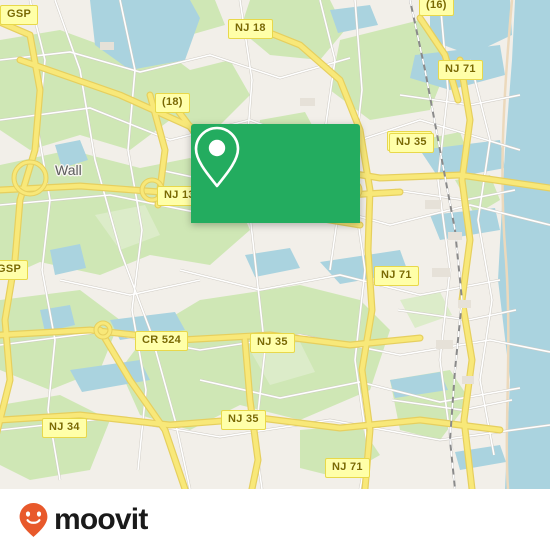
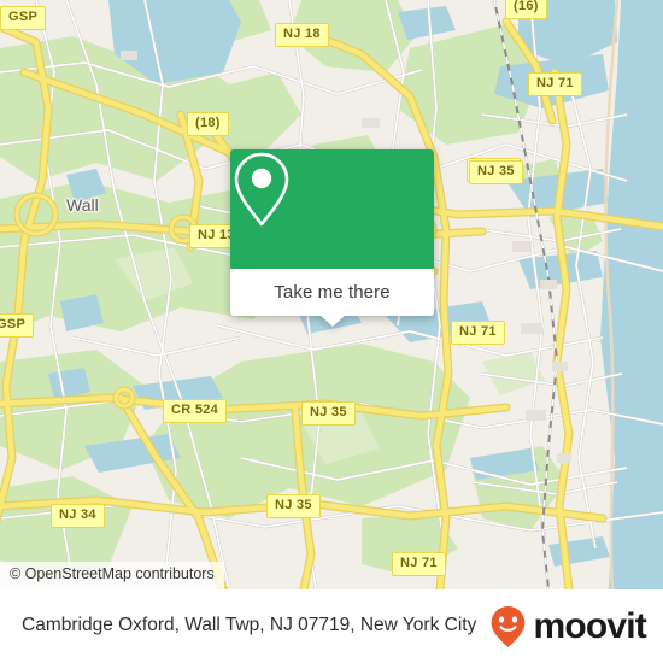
  Wall
  GSP
  NJ 18
  (16)
  NJ 71
  (18)
  NJ 35
  GSP
  NJ 71
  CR 524
  NJ 35
  NJ 35
  NJ 34
  NJ 71
+ Take me there
+ © OpenStreetMap contributors
+ Cambridge Oxford, Wall Twp, NJ 07719, New York City
  moovit
